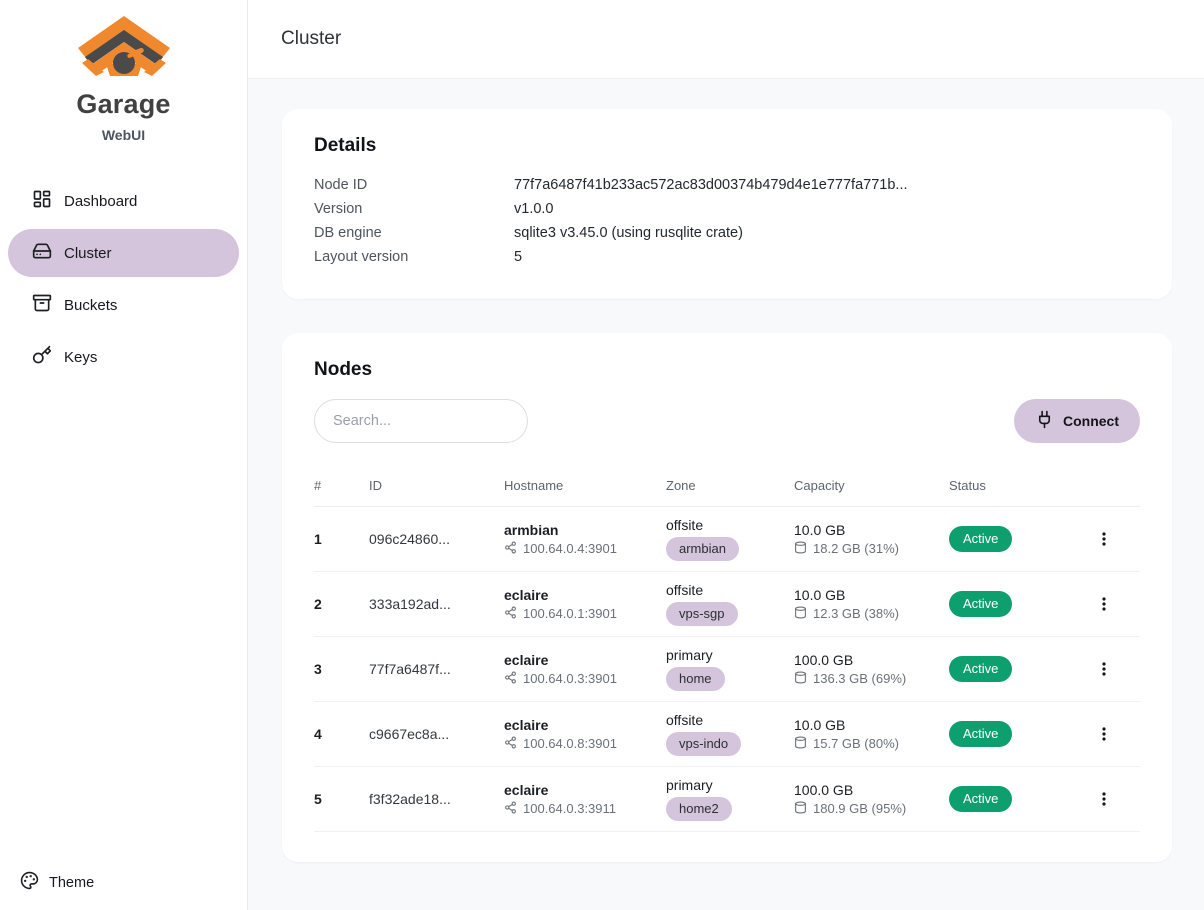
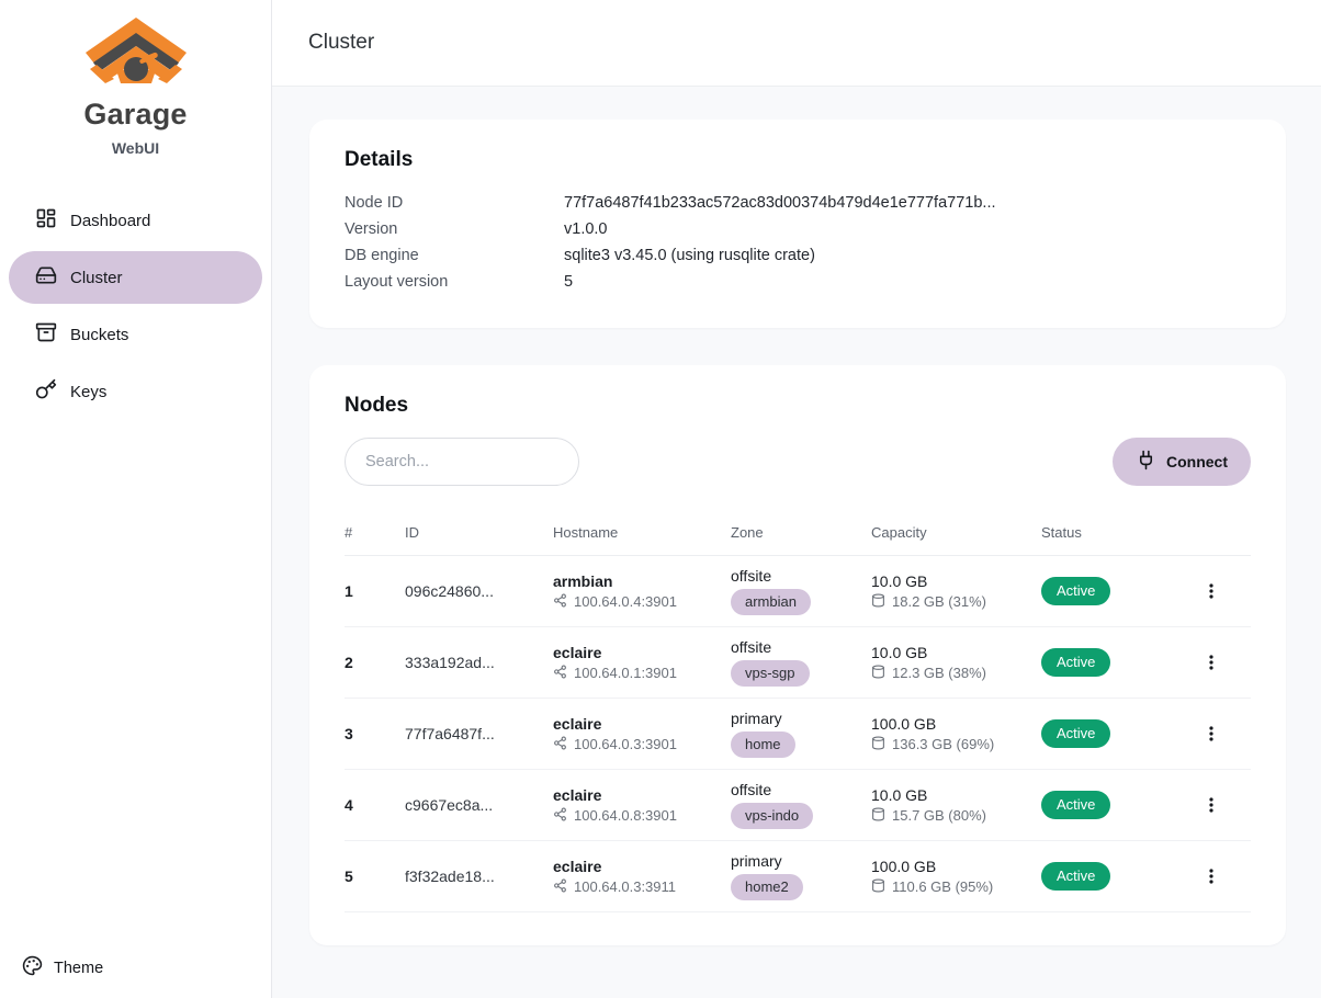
  Garage
  WebUI
  Dashboard
  Cluster
  Buckets
  Keys
  Theme
  Cluster
  Details
  Node ID
  77f7a6487f41b233ac572ac83d00374b479d4e1e777fa771b...
  Version
  v1.0.0
  DB engine
  sqlite3 v3.45.0 (using rusqlite crate)
  Layout version
  5
  Nodes
  Search...
  Connect
  #
  ID
  Hostname
  Zone
  Capacity
  Status
  1
  096c24860...
  armbian
  100.64.0.4:3901
  offsite
  armbian
  10.0 GB
  18.2 GB (31%)
  Active
  2
  333a192ad...
  eclaire
  100.64.0.1:3901
  offsite
  vps-sgp
  10.0 GB
  12.3 GB (38%)
  Active
  3
  77f7a6487f...
  eclaire
  100.64.0.3:3901
  primary
  home
  100.0 GB
  136.3 GB (69%)
  Active
  4
  c9667ec8a...
  eclaire
  100.64.0.8:3901
  offsite
  vps-indo
  10.0 GB
  15.7 GB (80%)
  Active
  5
  f3f32ade18...
  eclaire
  100.64.0.3:3911
  primary
  home2
  100.0 GB
- 180.9 GB (95%)
+ 110.6 GB (95%)
  Active
